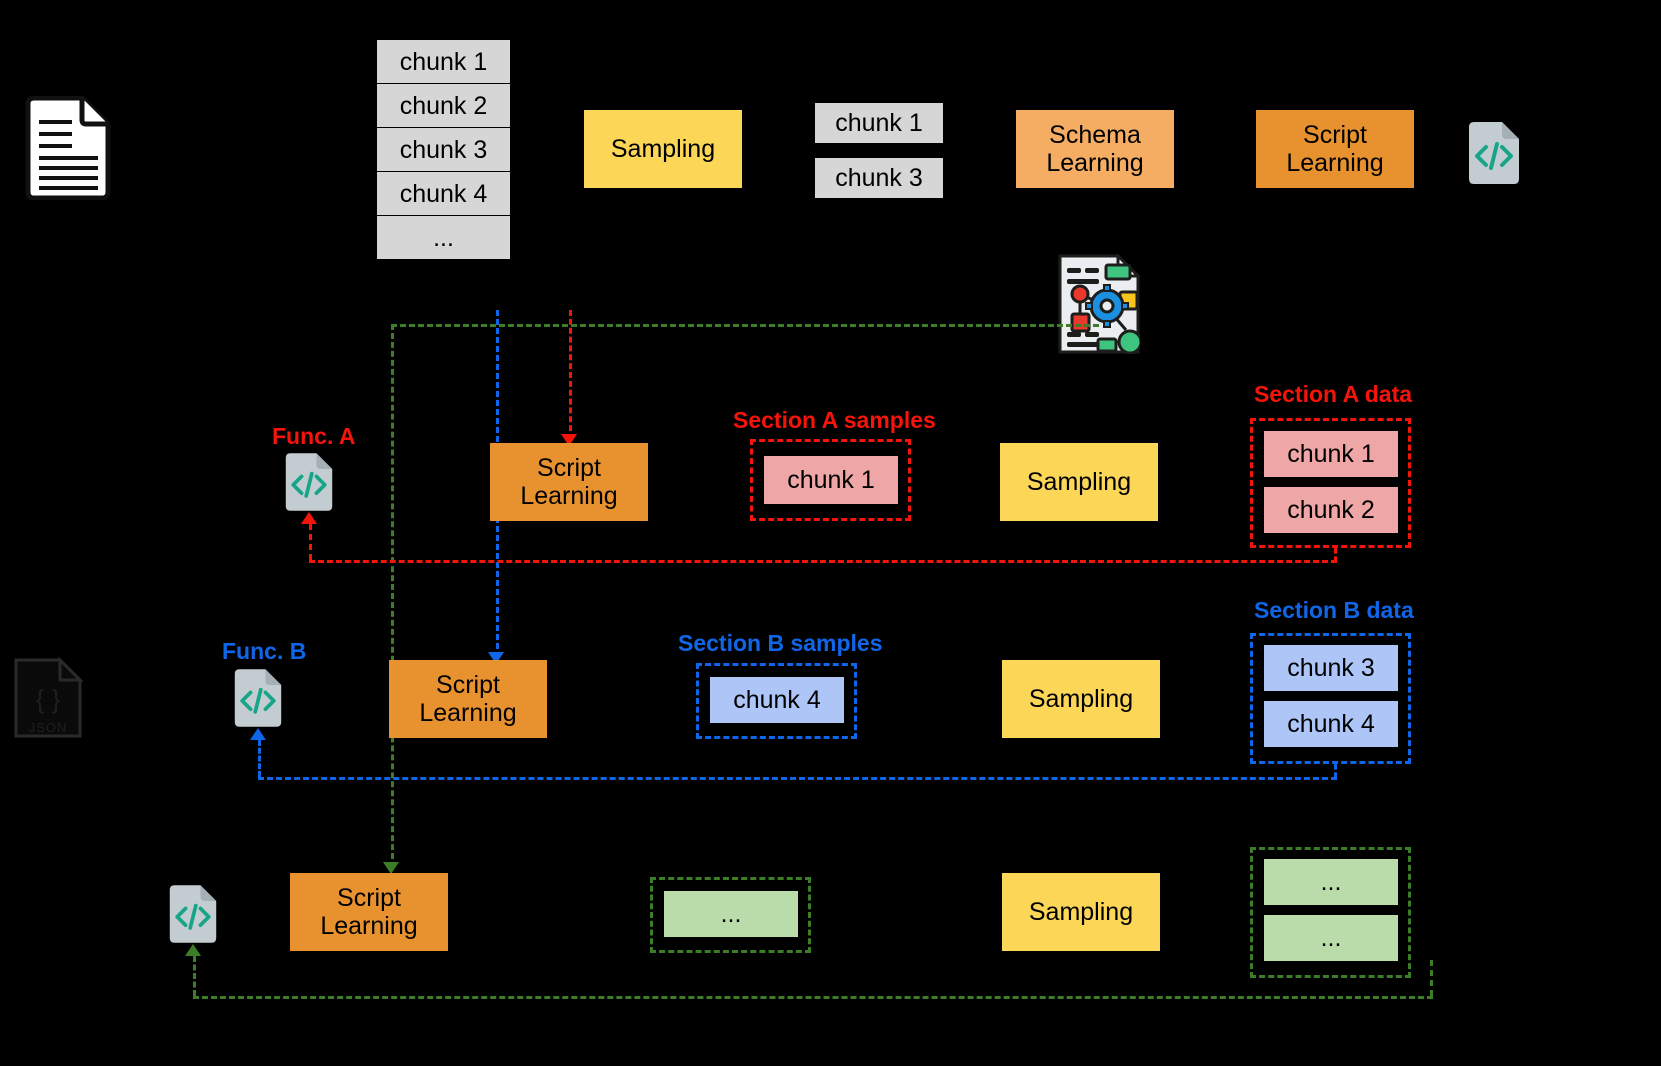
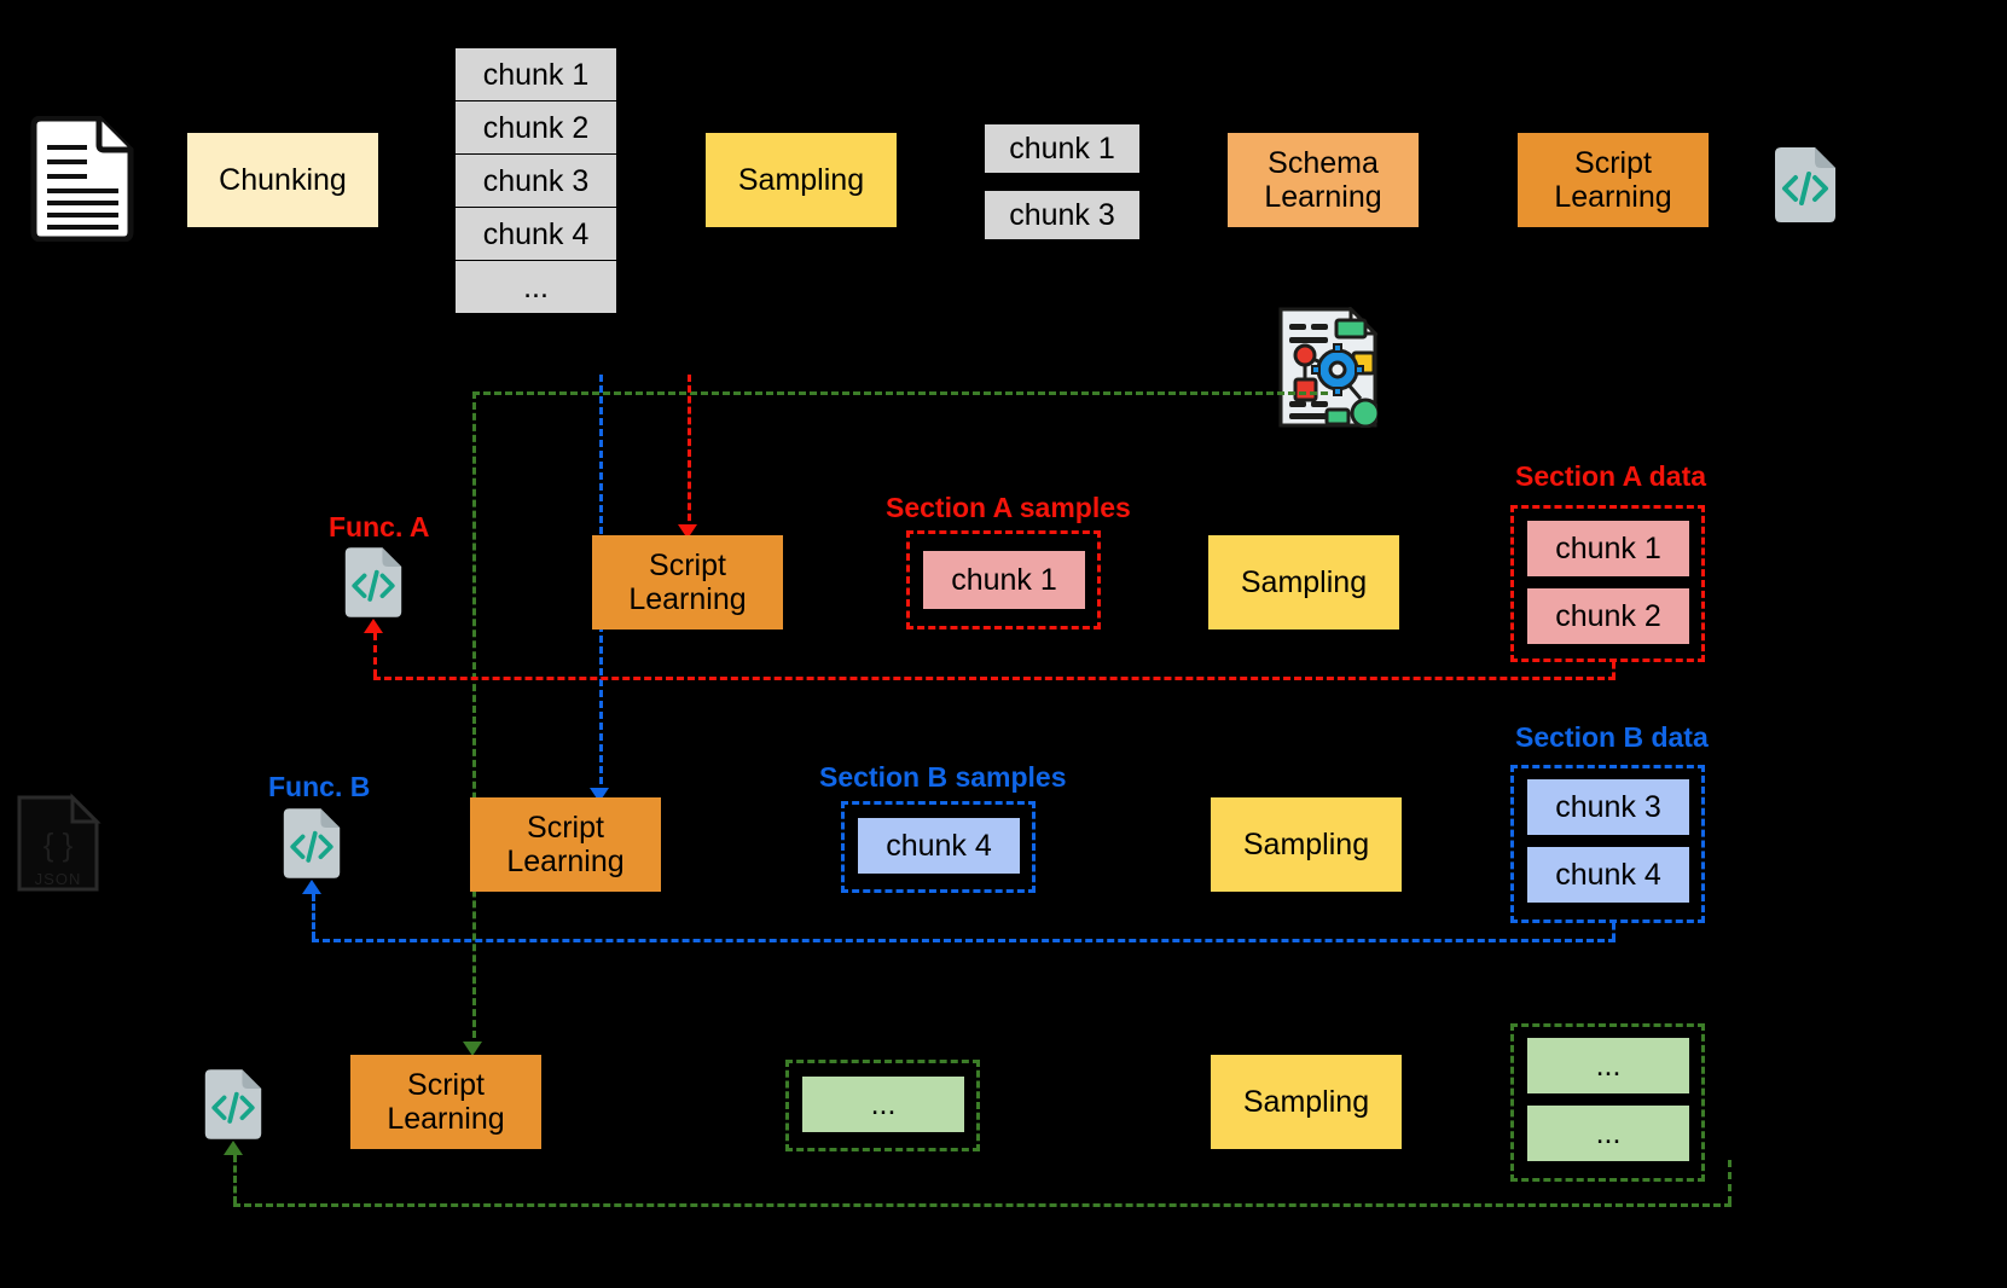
+ Chunking
  chunk 1
  chunk 2
  chunk 3
  chunk 4
  ...
  Sampling
  chunk 1
  chunk 3
  Schema
  Learning
  Script
  Learning
  JSON
  Func. A
  Script
  Learning
  Section A samples
  chunk 1
  Sampling
  Section A data
  chunk 1
  chunk 2
  Func. B
  Script
  Learning
  Section B samples
  chunk 4
  Sampling
  Section B data
  chunk 3
  chunk 4
  Script
  Learning
  ...
  Sampling
  ...
  ...
